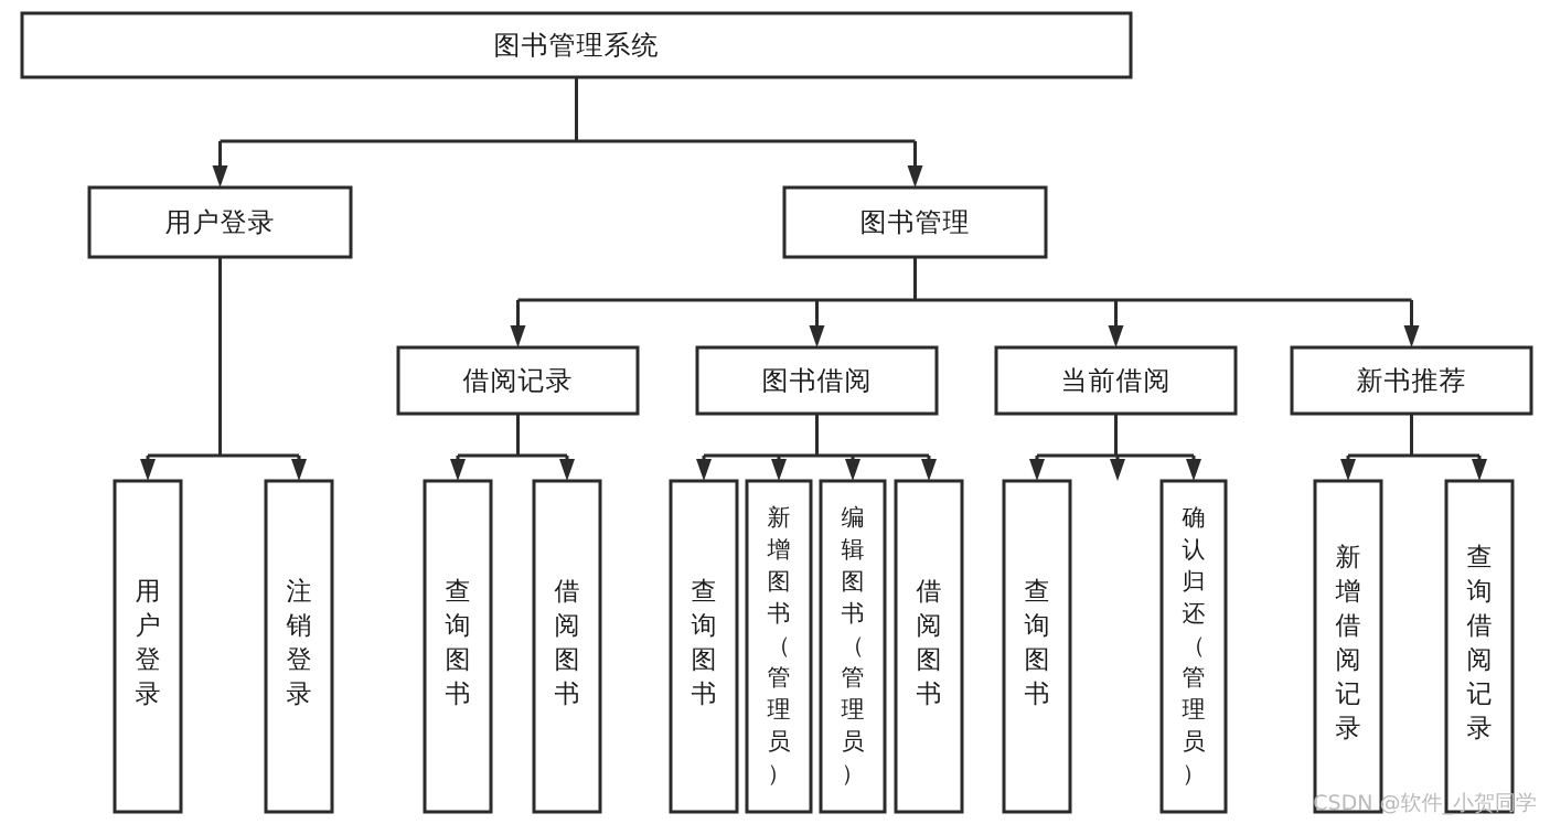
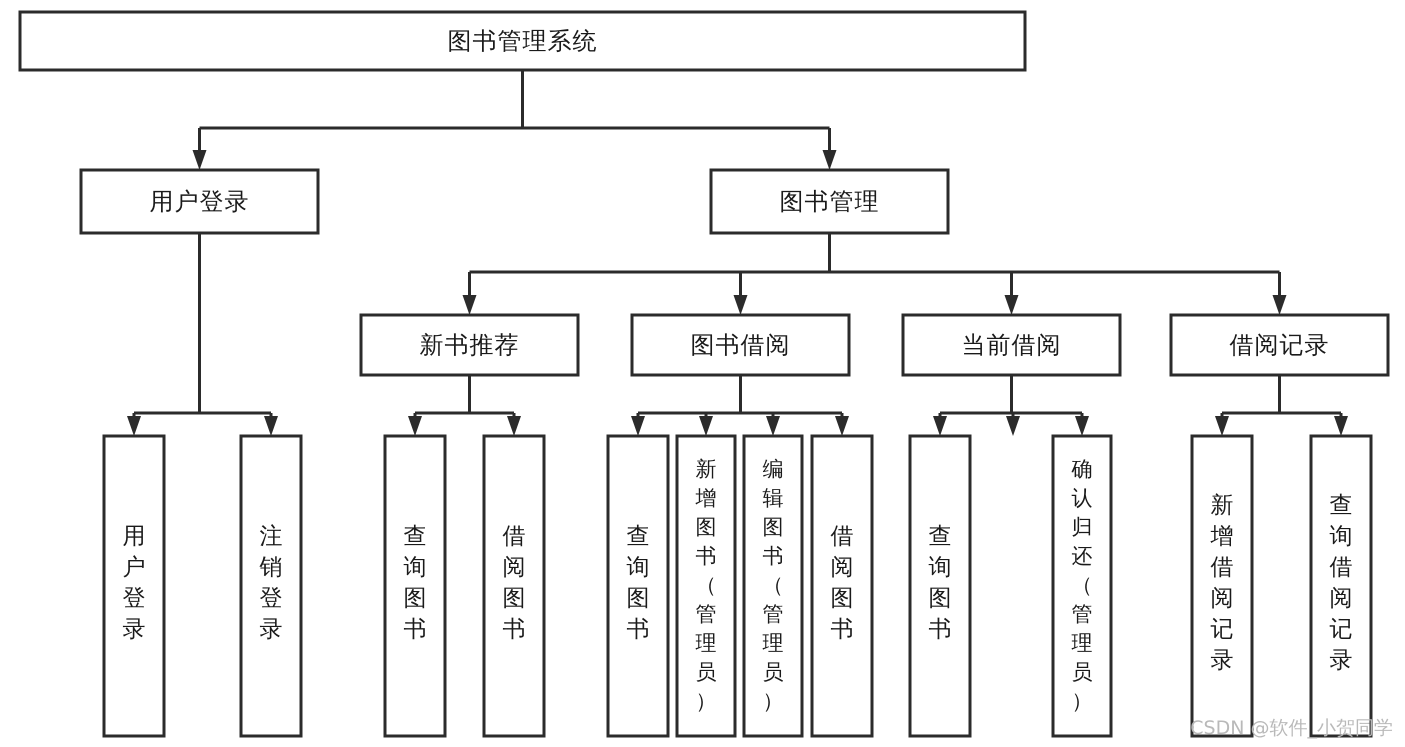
  图书管理系统
  用户登录
  图书管理
- 借阅记录
+ 新书推荐
  图书借阅
  当前借阅
- 新书推荐
+ 借阅记录
  用户登录
  注销登录
  查询图书
  借阅图书
  查询图书
  新增图书（管理员）
  编辑图书（管理员）
  借阅图书
  查询图书
  确认归还（管理员）
  新增借阅记录
  查询借阅记录
  CSDN @软件_小贺同学
